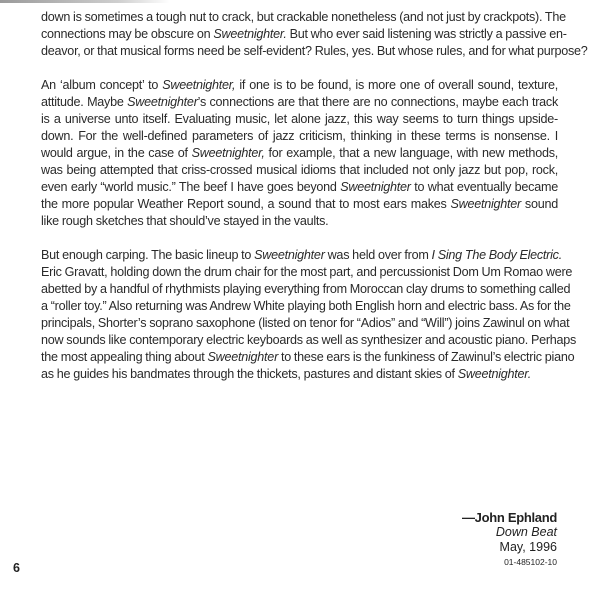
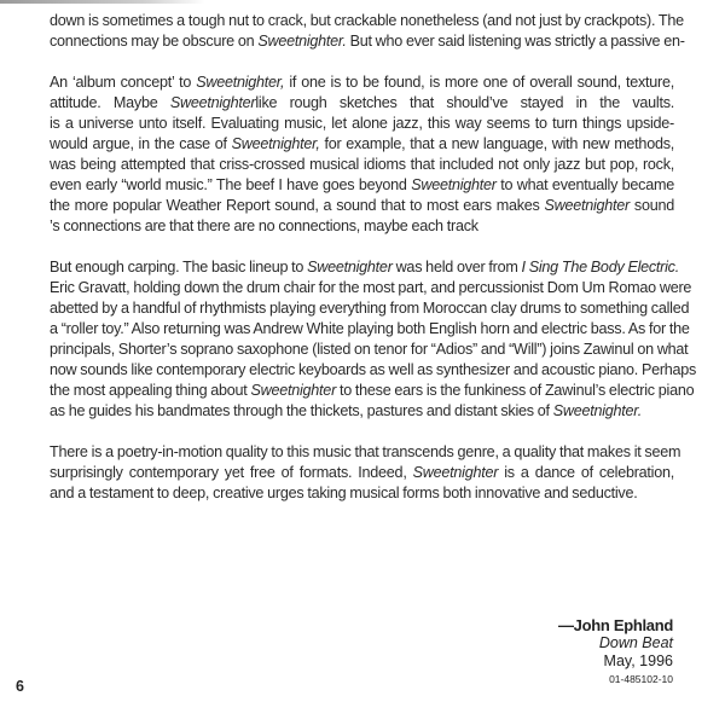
  down is sometimes a tough nut to crack, but crackable nonetheless (and not just by crackpots). The
  connections may be obscure on Sweetnighter. But who ever said listening was strictly a passive en-
- deavor, or that musical forms need be self-evident? Rules, yes. But whose rules, and for what purpose?
  An ‘album concept’ to Sweetnighter, if one is to be found, is more one of overall sound, texture,
- attitude. Maybe Sweetnighter’s connections are that there are no connections, maybe each track
+ attitude. Maybe Sweetnighterlike rough sketches that should’ve stayed in the vaults.
  is a universe unto itself. Evaluating music, let alone jazz, this way seems to turn things upside-
- down. For the well-defined parameters of jazz criticism, thinking in these terms is nonsense. I
  would argue, in the case of Sweetnighter, for example, that a new language, with new methods,
  was being attempted that criss-crossed musical idioms that included not only jazz but pop, rock,
  even early “world music.” The beef I have goes beyond Sweetnighter to what eventually became
  the more popular Weather Report sound, a sound that to most ears makes Sweetnighter sound
- like rough sketches that should’ve stayed in the vaults.
+ ’s connections are that there are no connections, maybe each track
  But enough carping. The basic lineup to Sweetnighter was held over from I Sing The Body Electric.
  Eric Gravatt, holding down the drum chair for the most part, and percussionist Dom Um Romao were
  abetted by a handful of rhythmists playing everything from Moroccan clay drums to something called
  a “roller toy.” Also returning was Andrew White playing both English horn and electric bass. As for the
  principals, Shorter’s soprano saxophone (listed on tenor for “Adios” and “Will”) joins Zawinul on what
  now sounds like contemporary electric keyboards as well as synthesizer and acoustic piano. Perhaps
  the most appealing thing about Sweetnighter to these ears is the funkiness of Zawinul’s electric piano
  as he guides his bandmates through the thickets, pastures and distant skies of Sweetnighter.
+ There is a poetry-in-motion quality to this music that transcends genre, a quality that makes it seem
+ surprisingly contemporary yet free of formats. Indeed, Sweetnighter is a dance of celebration,
+ and a testament to deep, creative urges taking musical forms both innovative and seductive.
  —John Ephland
  Down Beat
  May, 1996
  01-485102-10
  6
